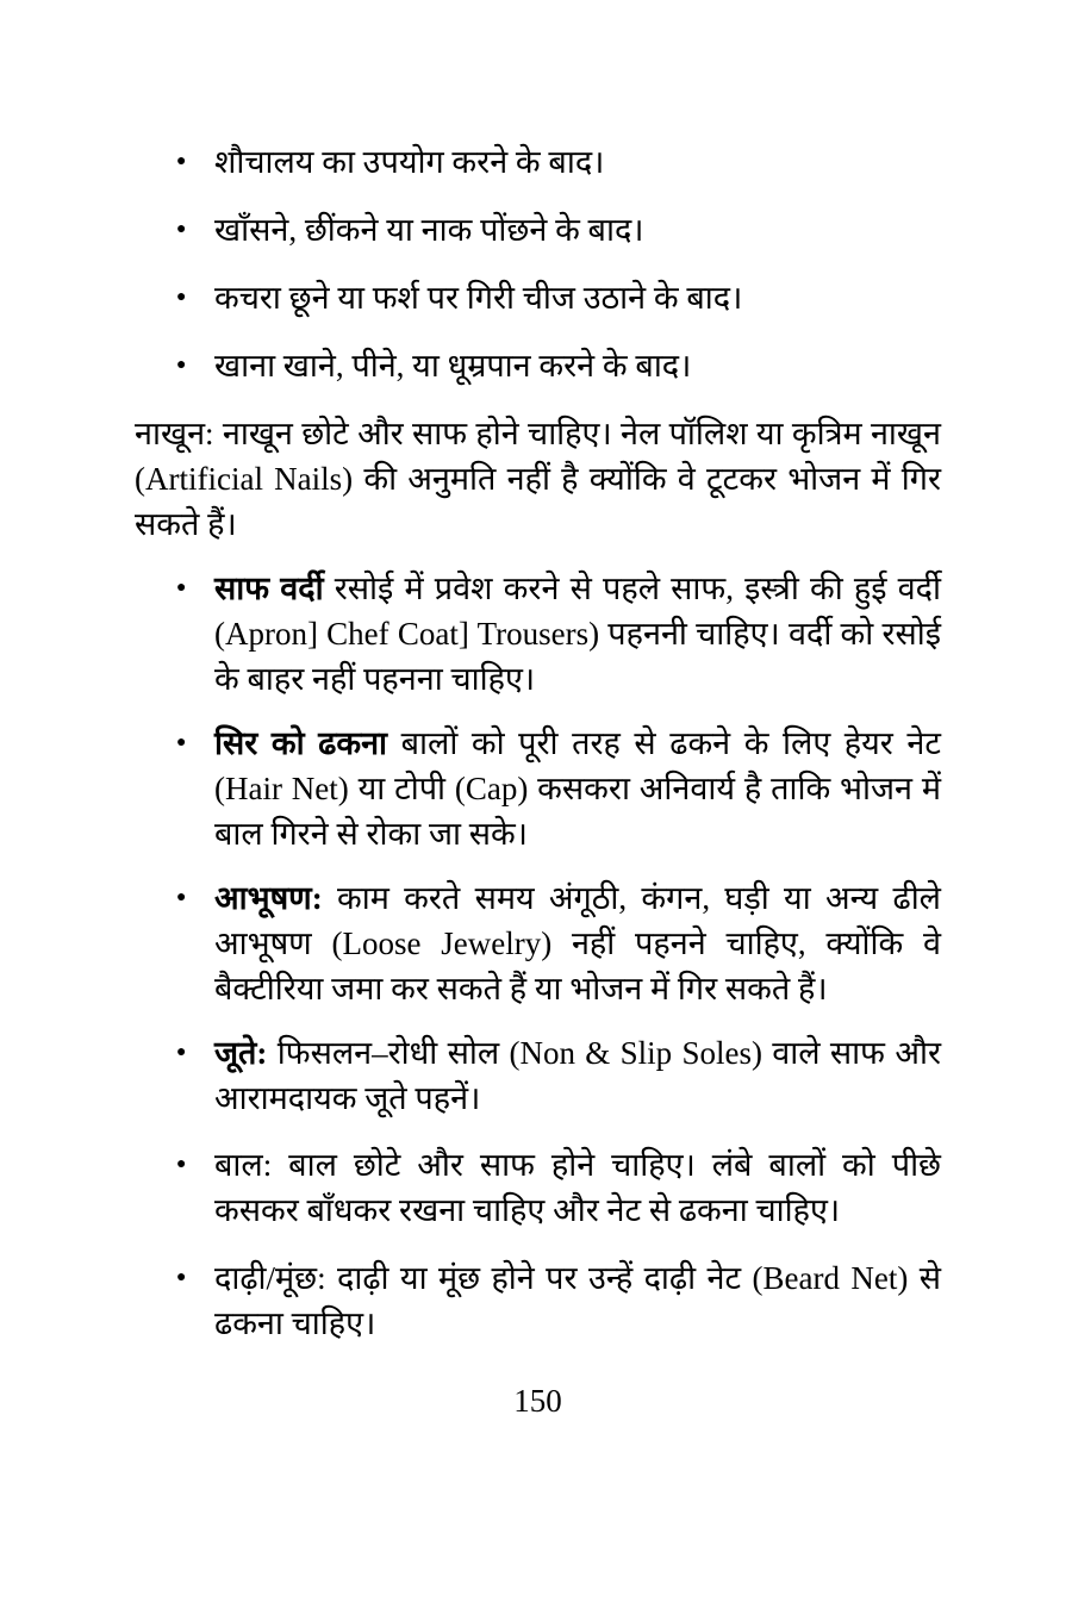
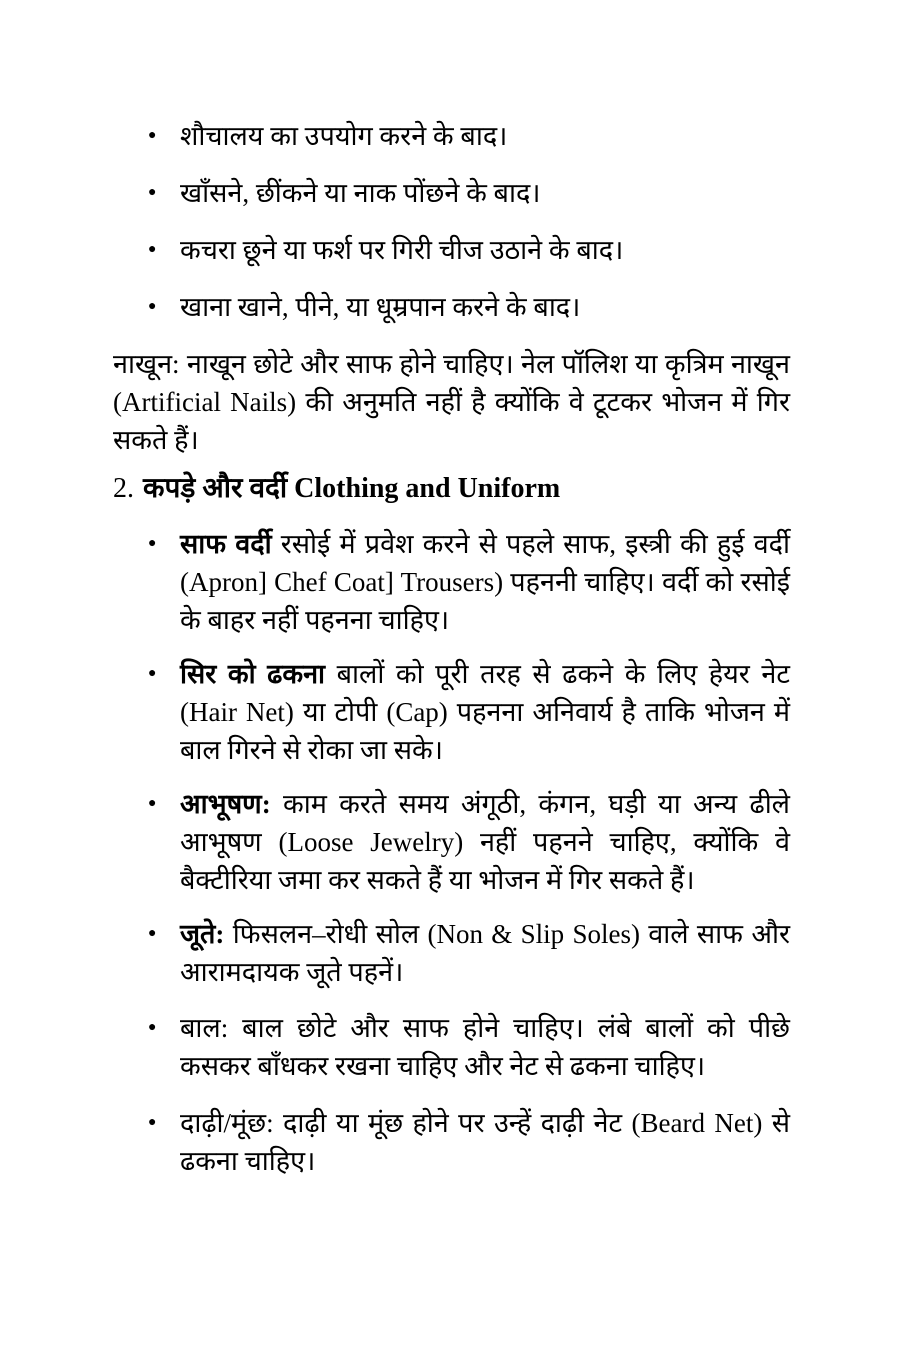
  ●
  शौचालय का उपयोग करने के बाद।
  ●
  खाँसने, छींकने या नाक पोंछने के बाद।
  ●
  कचरा छूने या फर्श पर गिरी चीज उठाने के बाद।
  ●
  खाना खाने, पीने, या धूम्रपान करने के बाद।
  नाखून: नाखून छोटे और साफ होने चाहिए। नेल पॉलिश या कृत्रिम नाखून (Artificial Nails) की अनुमति नहीं है क्योंकि वे टूटकर भोजन में गिर सकते हैं।
+ 2. कपड़े और वर्दी Clothing and Uniform
  ●
  साफ वर्दी रसोई में प्रवेश करने से पहले साफ, इस्त्री की हुई वर्दी (Apron] Chef Coat] Trousers) पहननी चाहिए। वर्दी को रसोई के बाहर नहीं पहनना चाहिए।
  ●
- सिर को ढकना बालों को पूरी तरह से ढकने के लिए हेयर नेट (Hair Net) या टोपी (Cap) कसकरा अनिवार्य है ताकि भोजन में बाल गिरने से रोका जा सके।
+ सिर को ढकना बालों को पूरी तरह से ढकने के लिए हेयर नेट (Hair Net) या टोपी (Cap) पहनना अनिवार्य है ताकि भोजन में बाल गिरने से रोका जा सके।
  ●
  आभूषण: काम करते समय अंगूठी, कंगन, घड़ी या अन्य ढीले आभूषण (Loose Jewelry) नहीं पहनने चाहिए, क्योंकि वे बैक्टीरिया जमा कर सकते हैं या भोजन में गिर सकते हैं।
  ●
  जूते: फिसलन–रोधी सोल (Non & Slip Soles) वाले साफ और आरामदायक जूते पहनें।
  ●
  बाल: बाल छोटे और साफ होने चाहिए। लंबे बालों को पीछे कसकर बाँधकर रखना चाहिए और नेट से ढकना चाहिए।
  ●
  दाढ़ी/मूंछ: दाढ़ी या मूंछ होने पर उन्हें दाढ़ी नेट (Beard Net) से ढकना चाहिए।
- 150
